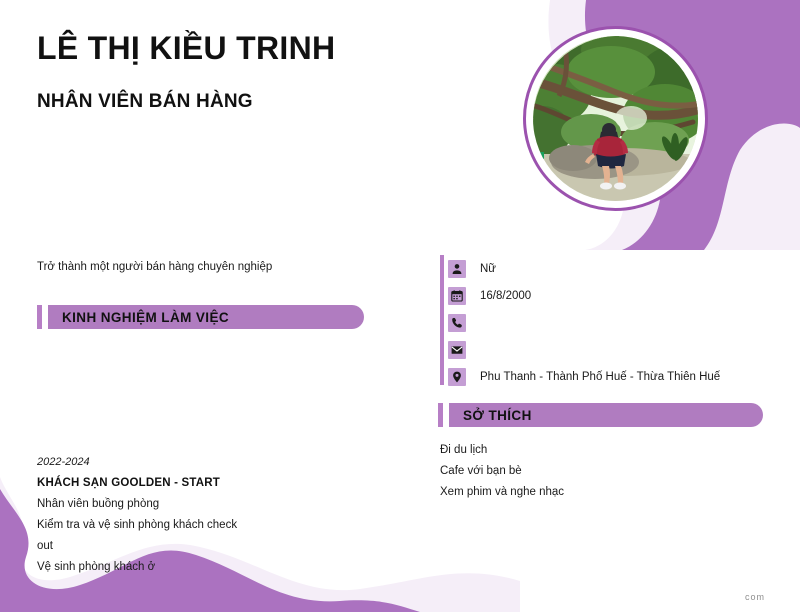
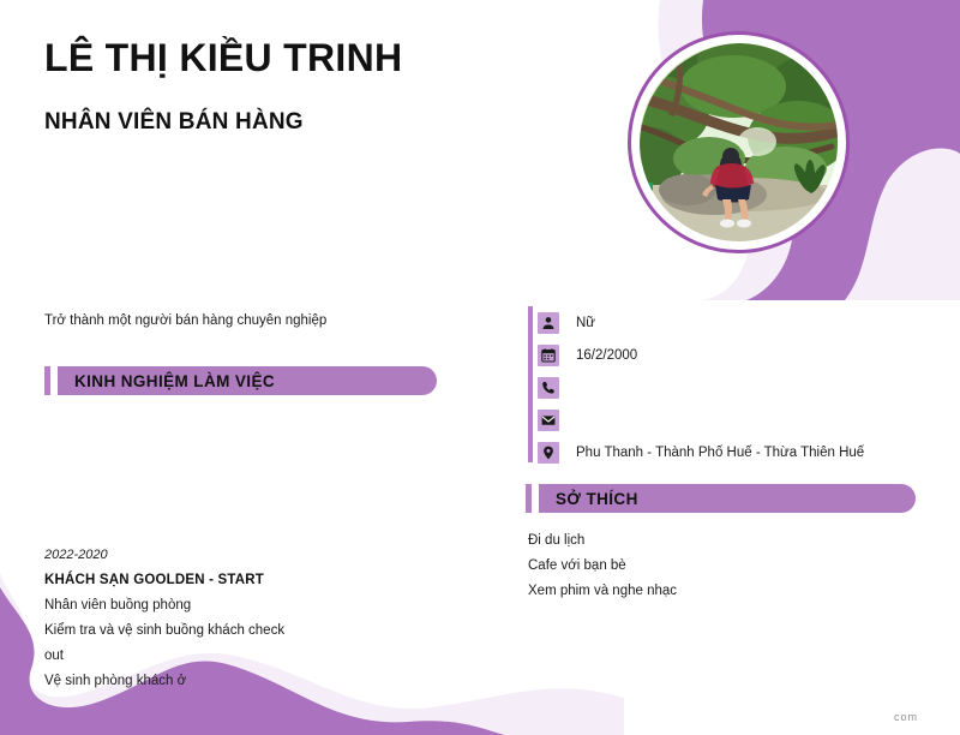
  LÊ THỊ KIỀU TRINH
  NHÂN VIÊN BÁN HÀNG
  Trở thành một người bán hàng chuyên nghiệp
  KINH NGHIỆM LÀM VIỆC
- 2022-2024
+ 2022-2020
  KHÁCH SẠN GOOLDEN - START
  Nhân viên buồng phòng
- Kiểm tra và vệ sinh phòng khách check
+ Kiểm tra và vệ sinh buồng khách check
  out
  Vệ sinh phòng khách ở
  Nữ
- 16/8/2000
+ 16/2/2000
  Phu Thanh - Thành Phố Huế - Thừa Thiên Huế
  SỞ THÍCH
  Đi du lịch
  Cafe với bạn bè
  Xem phim và nghe nhạc
  com
